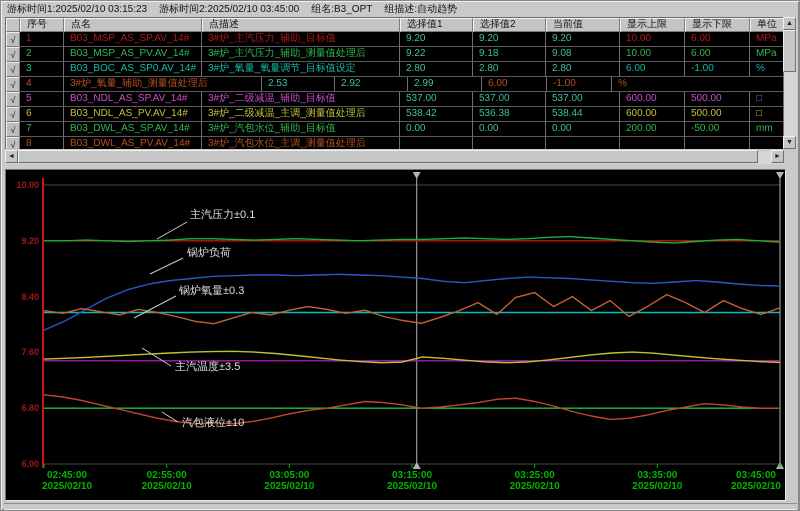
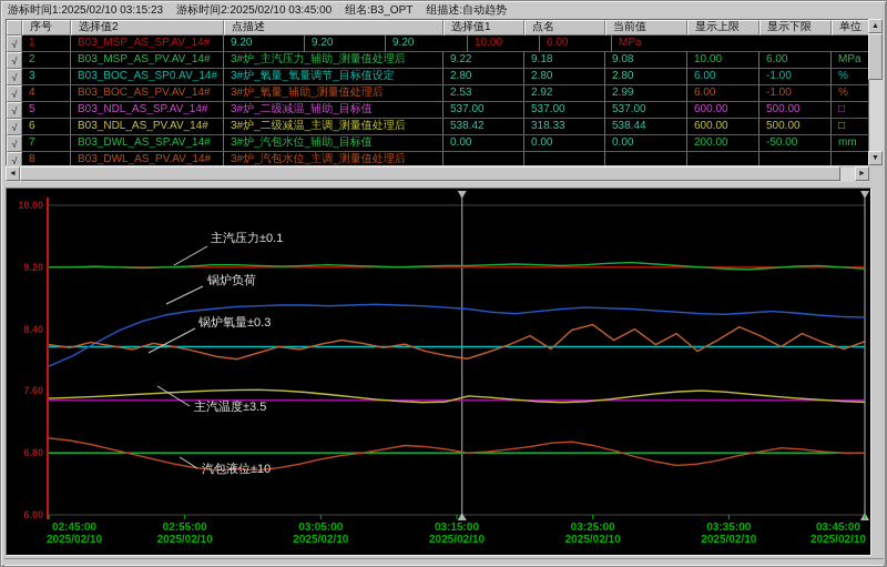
  游标时间1:2025/02/10 03:15:23 游标时间2:2025/02/10 03:45:00 组名:B3_OPT 组描述:自动趋势
  序号
- 点名
+ 选择值2
  点描述
  选择值1
- 选择值2
+ 点名
  当前值
  显示上限
  显示下限
  单位
  √
  1
  B03_MSP_AS_SP.AV_14#
- 3#炉_主汽压力_辅助_目标值
  9.20
  9.20
  9.20
  10.00
  6.00
  MPa
  √
  2
  B03_MSP_AS_PV.AV_14#
  3#炉_主汽压力_辅助_测量值处理后
  9.22
  9.18
  9.08
  10.00
  6.00
  MPa
  √
  3
  B03_BOC_AS_SP0.AV_14#
  3#炉_氧量_氧量调节_目标值设定
  2.80
  2.80
  2.80
  6.00
  -1.00
  %
  √
  4
+ B03_BOC_AS_PV.AV_14#
  3#炉_氧量_辅助_测量值处理后
  2.53
  2.92
  2.99
  6.00
  -1.00
  %
  √
  5
  B03_NDL_AS_SP.AV_14#
  3#炉_二级减温_辅助_目标值
  537.00
  537.00
  537.00
  600.00
  500.00
  □
  √
  6
  B03_NDL_AS_PV.AV_14#
  3#炉_二级减温_主调_测量值处理后
  538.42
- 536.38
+ 318.33
  538.44
  600.00
  500.00
  □
  √
  7
  B03_DWL_AS_SP.AV_14#
  3#炉_汽包水位_辅助_目标值
  0.00
  0.00
  0.00
  200.00
  -50.00
  mm
  √
  8
  B03_DWL_AS_PV.AV_14#
  3#炉_汽包水位_主调_测量值处理后
  主汽压力±0.1
  锅炉负荷
  锅炉氧量±0.3
  主汽温度±3.5
  汽包液位±10
  10.00
  9.20
  8.40
  7.60
  6.80
  6.00
  02:45:00
  2025/02/10
  02:55:00
  2025/02/10
  03:05:00
  2025/02/10
  03:15:00
  2025/02/10
  03:25:00
  2025/02/10
  03:35:00
  2025/02/10
  03:45:00
  2025/02/10
